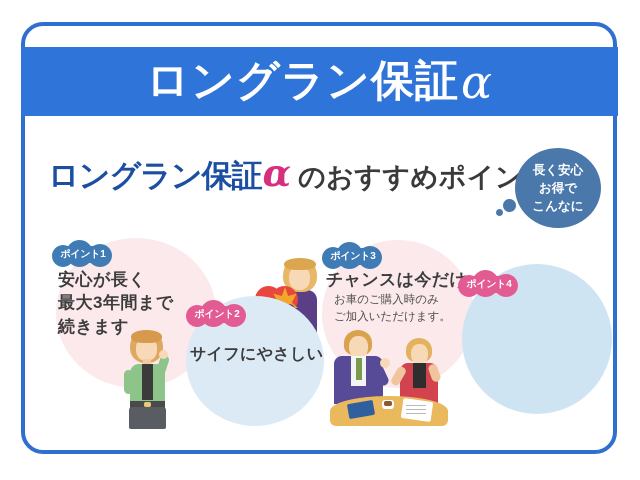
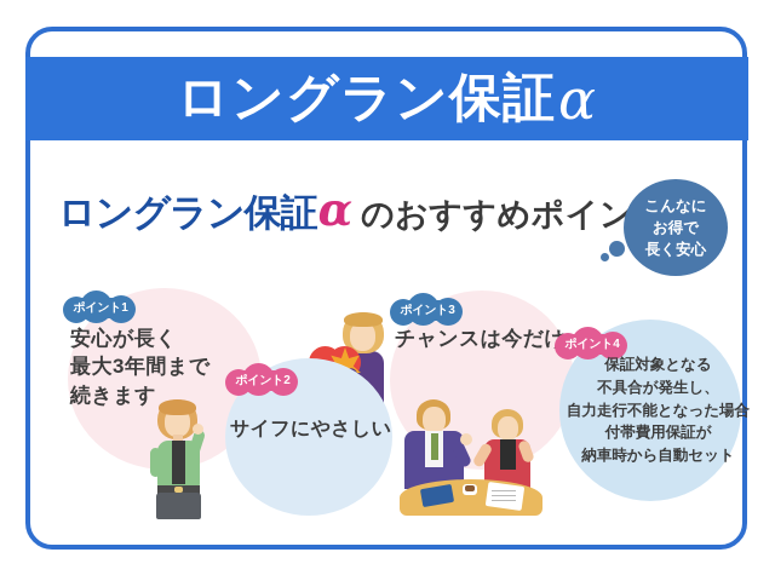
  ロングラン保証
  α
  ロングラン保証α のおすすめポイン
- 長く安心
+ こんなに
  お得で
- こんなに
+ 長く安心
  ポイント1
  安心が長く
  最大3年間まで
  続きます
  ポイント2
  サイフにやさしい
  ポイント3
  チャンスは今だけ
- お車のご購入時のみ
- ご加入いただけます。
  ポイント4
+ 保証対象となる
+ 不具合が発生し、
+ 自力走行不能となった場合
+ 付帯費用保証が
+ 納車時から自動セット
